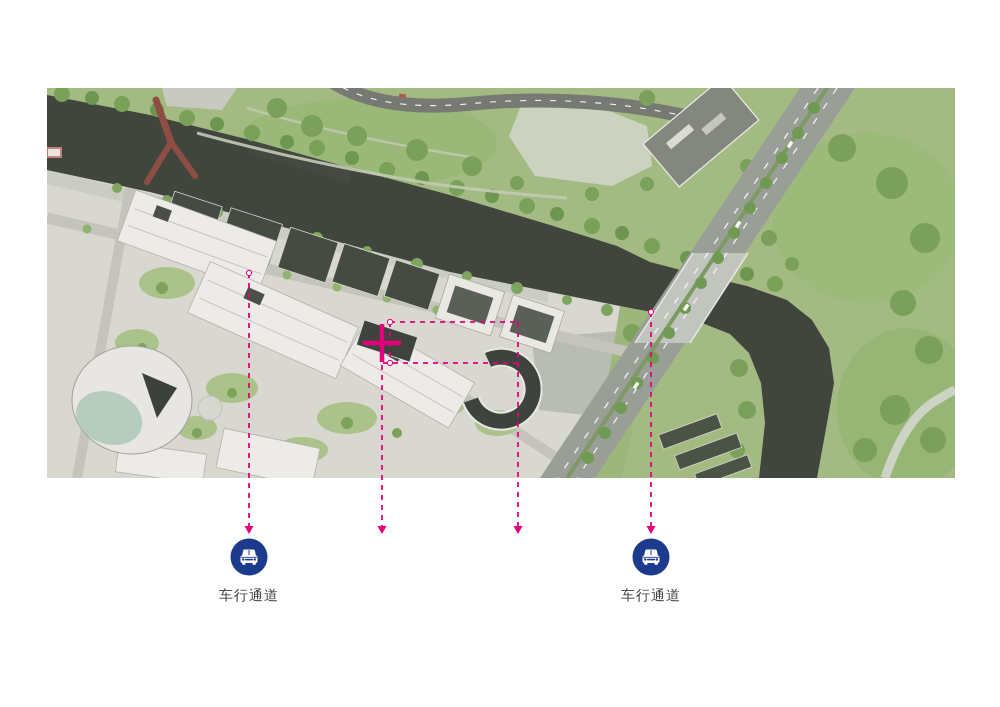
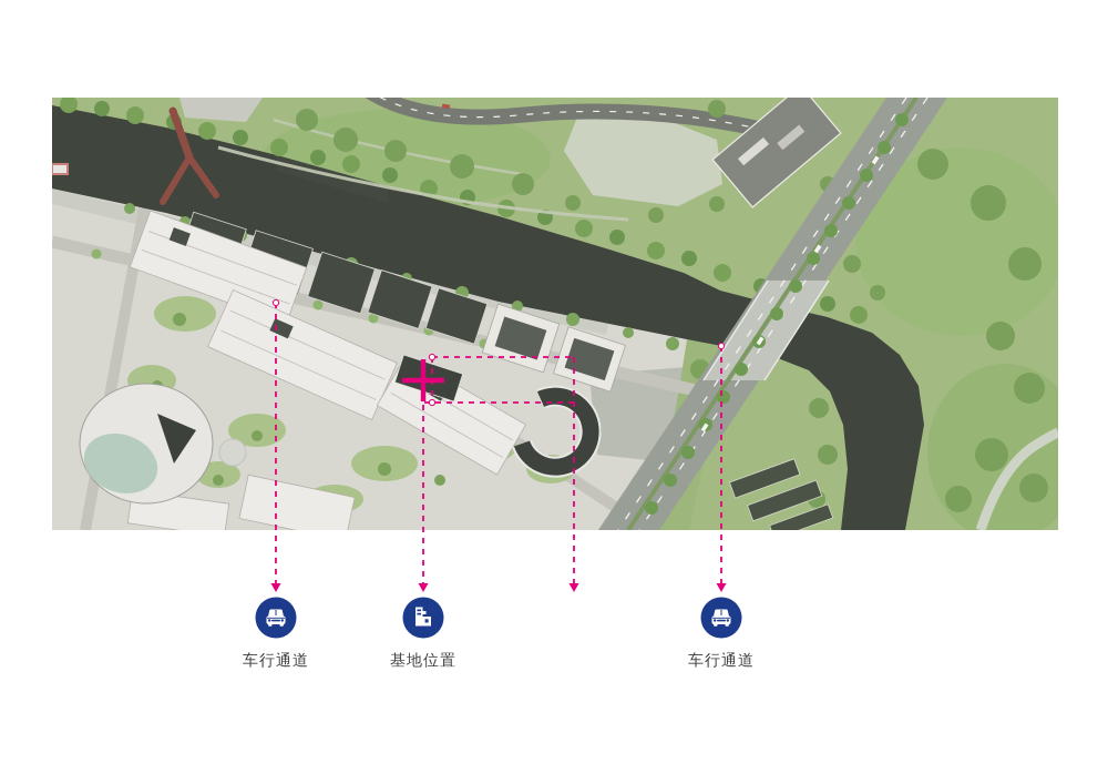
  车行通道
+ 基地位置
  车行通道
